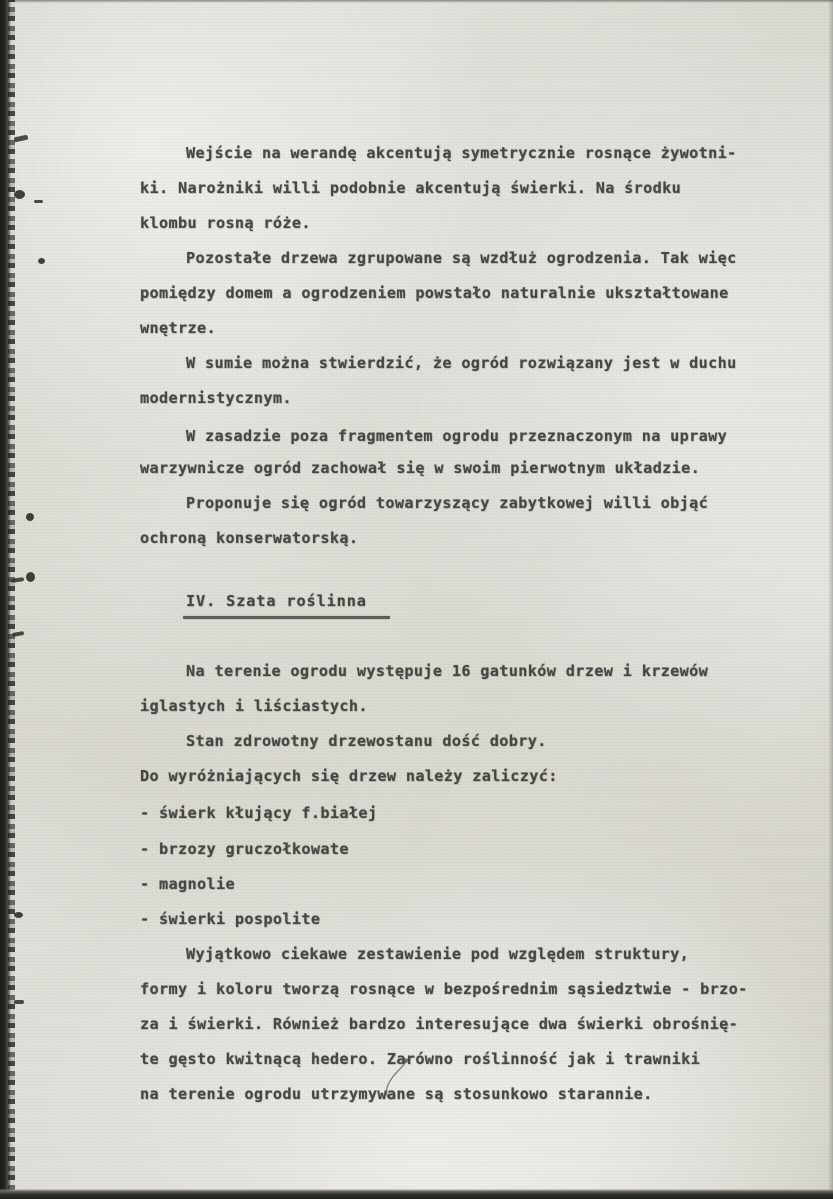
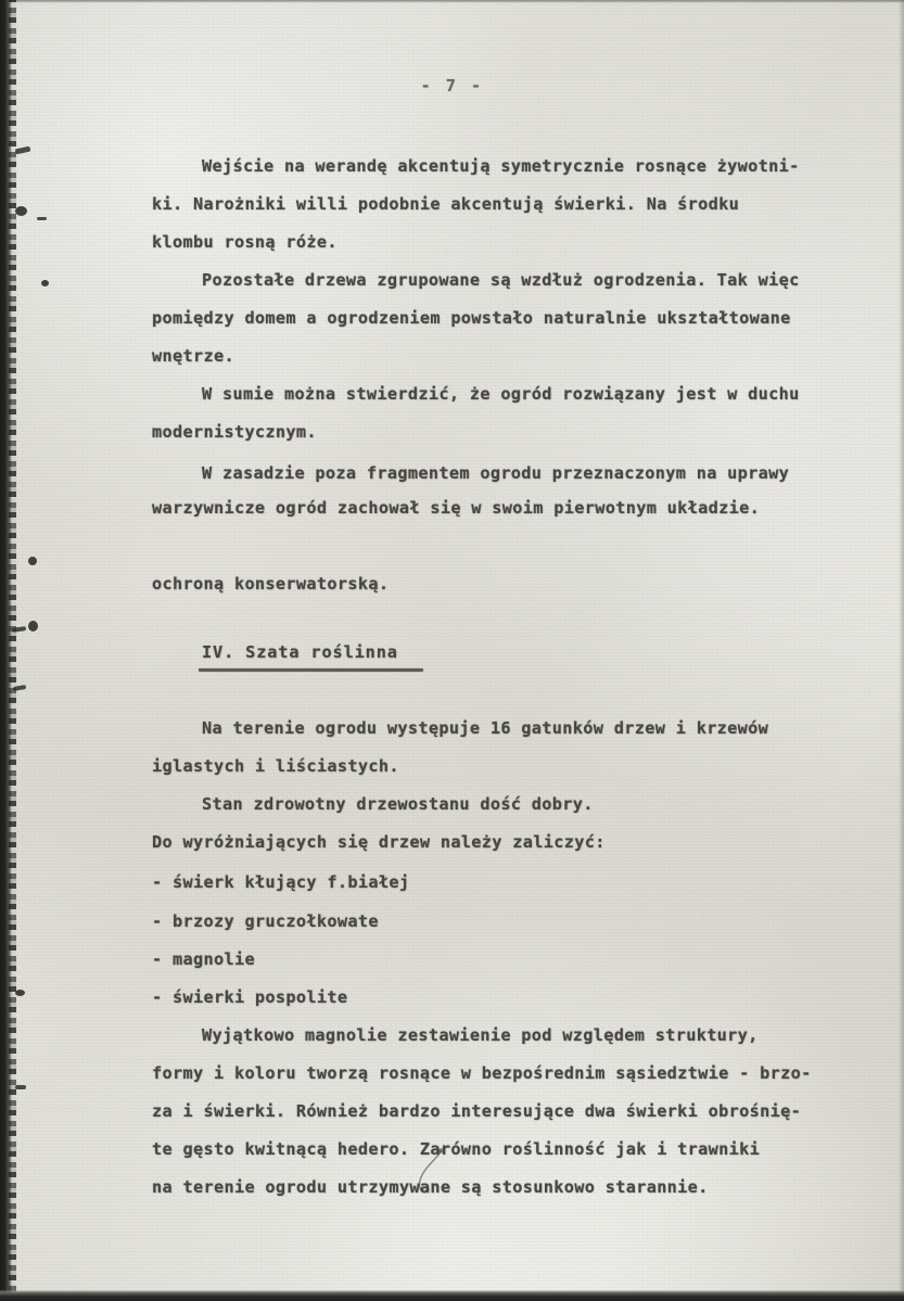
+ - 7 -
  Wejście na werandę akcentują symetrycznie rosnące żywotni-
  ki. Narożniki willi podobnie akcentują świerki. Na środku
  klombu rosną róże.
  Pozostałe drzewa zgrupowane są wzdłuż ogrodzenia. Tak więc
  pomiędzy domem a ogrodzeniem powstało naturalnie ukształtowane
  wnętrze.
  W sumie można stwierdzić, że ogród rozwiązany jest w duchu
  modernistycznym.
  W zasadzie poza fragmentem ogrodu przeznaczonym na uprawy
  warzywnicze ogród zachował się w swoim pierwotnym układzie.
- Proponuje się ogród towarzyszący zabytkowej willi objąć
  ochroną konserwatorską.
  IV. Szata roślinna
  Na terenie ogrodu występuje 16 gatunków drzew i krzewów
  iglastych i liściastych.
  Stan zdrowotny drzewostanu dość dobry.
  Do wyróżniających się drzew należy zaliczyć:
  - świerk kłujący f.białej
  - brzozy gruczołkowate
  - magnolie
  - świerki pospolite
- Wyjątkowo ciekawe zestawienie pod względem struktury,
+ Wyjątkowo magnolie zestawienie pod względem struktury,
  formy i koloru tworzą rosnące w bezpośrednim sąsiedztwie - brzo-
  za i świerki. Również bardzo interesujące dwa świerki obrośnię-
  te gęsto kwitnącą hedero. Zarówno roślinność jak i trawniki
  na terenie ogrodu utrzymywane są stosunkowo starannie.
